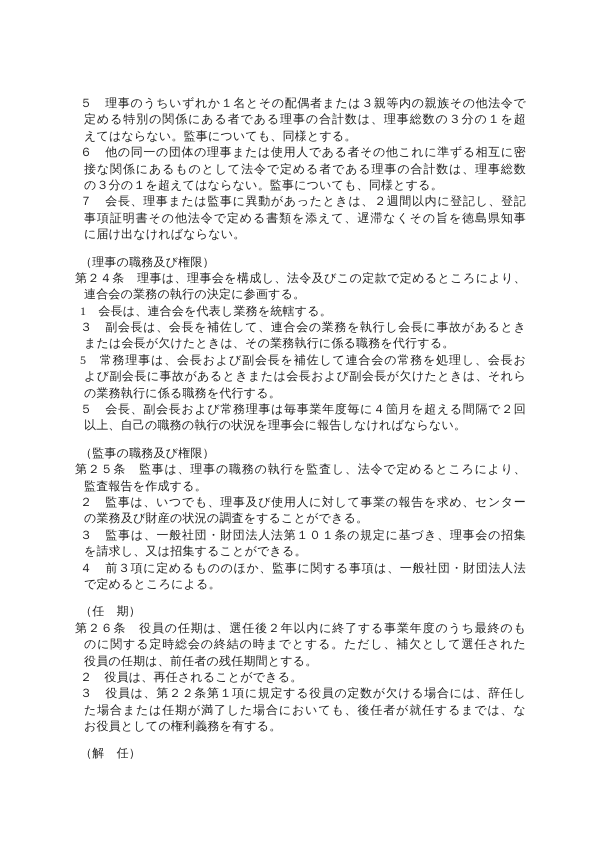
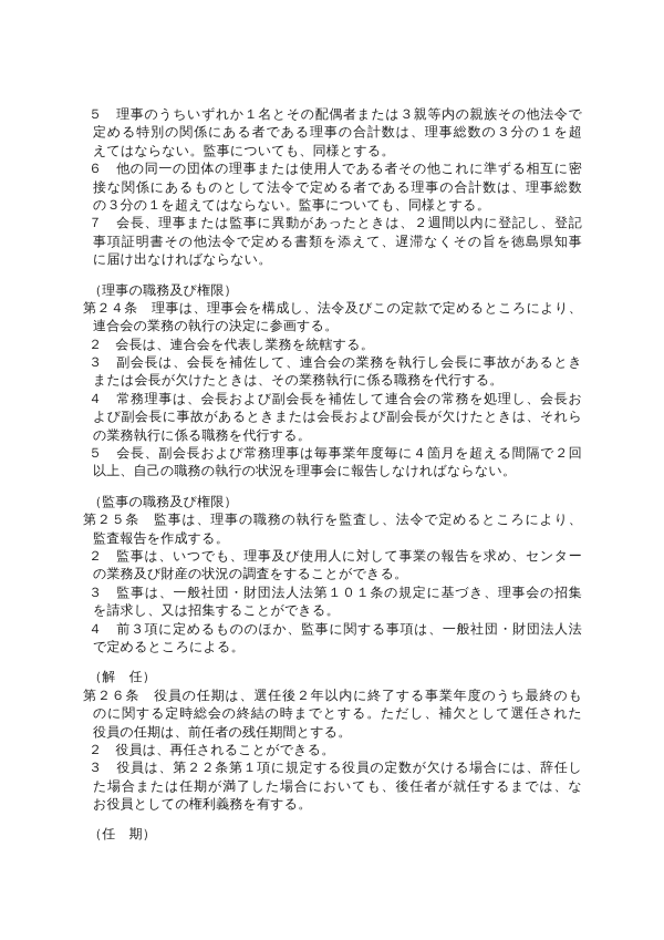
  ５ 理事のうちいずれか１名とその配偶者または３親等内の親族その他法令で
  定める特別の関係にある者である理事の合計数は、理事総数の３分の１を超
  えてはならない。監事についても、同様とする。
  ６ 他の同一の団体の理事または使用人である者その他これに準ずる相互に密
  接な関係にあるものとして法令で定める者である理事の合計数は、理事総数
  の３分の１を超えてはならない。監事についても、同様とする。
  ７ 会長、理事または監事に異動があったときは、２週間以内に登記し、登記
  事項証明書その他法令で定める書類を添えて、遅滞なくその旨を徳島県知事
  に届け出なければならない。
  （理事の職務及び権限）
  第２４条 理事は、理事会を構成し、法令及びこの定款で定めるところにより、
  連合会の業務の執行の決定に参画する。
- 1 会長は、連合会を代表し業務を統轄する。
+ ２ 会長は、連合会を代表し業務を統轄する。
  ３ 副会長は、会長を補佐して、連合会の業務を執行し会長に事故があるとき
  または会長が欠けたときは、その業務執行に係る職務を代行する。
- 5 常務理事は、会長および副会長を補佐して連合会の常務を処理し、会長お
+ ４ 常務理事は、会長および副会長を補佐して連合会の常務を処理し、会長お
  よび副会長に事故があるときまたは会長および副会長が欠けたときは、それら
  の業務執行に係る職務を代行する。
  ５ 会長、副会長および常務理事は毎事業年度毎に４箇月を超える間隔で２回
  以上、自己の職務の執行の状況を理事会に報告しなければならない。
  （監事の職務及び権限）
  第２５条 監事は、理事の職務の執行を監査し、法令で定めるところにより、
  監査報告を作成する。
  ２ 監事は、いつでも、理事及び使用人に対して事業の報告を求め、センター
  の業務及び財産の状況の調査をすることができる。
  ３ 監事は、一般社団・財団法人法第１０１条の規定に基づき、理事会の招集
  を請求し、又は招集することができる。
  ４ 前３項に定めるもののほか、監事に関する事項は、一般社団・財団法人法
  で定めるところによる。
- （任 期）
+ （解 任）
  第２６条 役員の任期は、選任後２年以内に終了する事業年度のうち最終のも
  のに関する定時総会の終結の時までとする。ただし、補欠として選任された
  役員の任期は、前任者の残任期間とする。
  ２ 役員は、再任されることができる。
  ３ 役員は、第２２条第１項に規定する役員の定数が欠ける場合には、辞任し
  た場合または任期が満了した場合においても、後任者が就任するまでは、な
  お役員としての権利義務を有する。
- （解 任）
+ （任 期）
